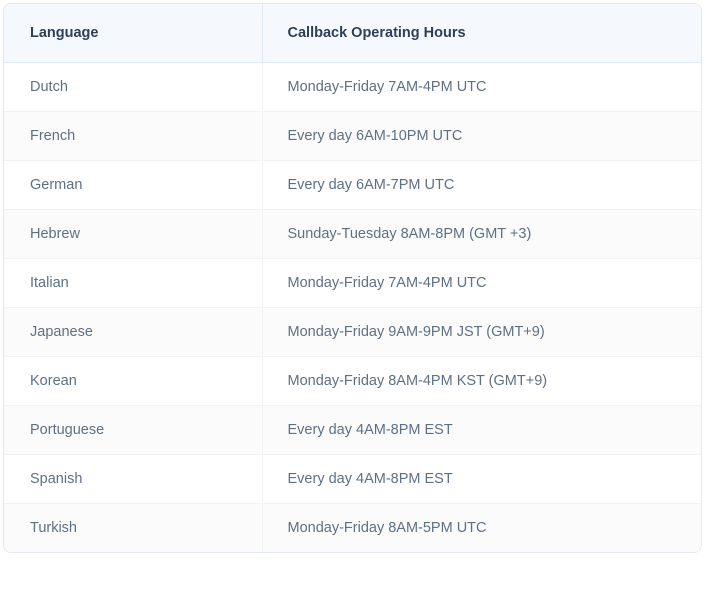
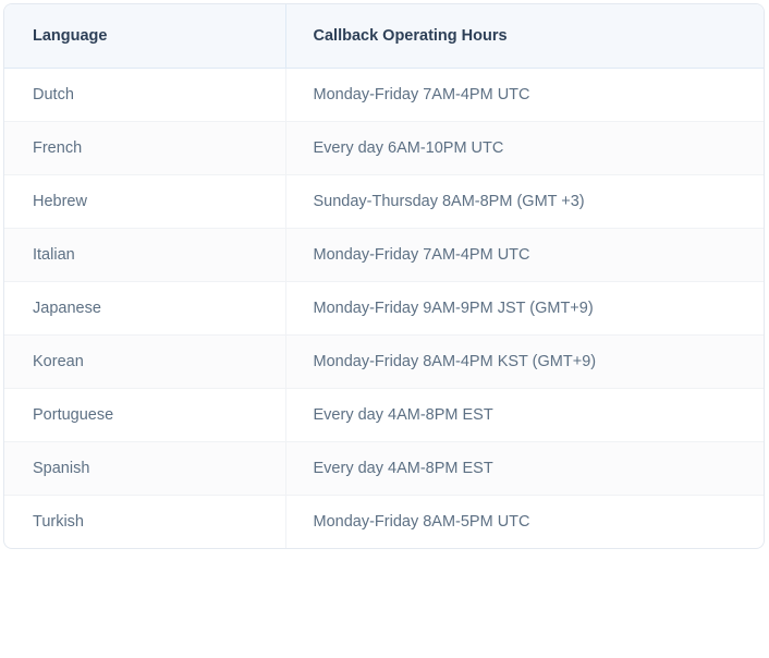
  Language	Callback Operating Hours
  Dutch	Monday-Friday 7AM-4PM UTC
  French	Every day 6AM-10PM UTC
- German	Every day 6AM-7PM UTC
- Hebrew	Sunday-Tuesday 8AM-8PM (GMT +3)
+ Hebrew	Sunday-Thursday 8AM-8PM (GMT +3)
  Italian	Monday-Friday 7AM-4PM UTC
  Japanese	Monday-Friday 9AM-9PM JST (GMT+9)
  Korean	Monday-Friday 8AM-4PM KST (GMT+9)
  Portuguese	Every day 4AM-8PM EST
  Spanish	Every day 4AM-8PM EST
  Turkish	Monday-Friday 8AM-5PM UTC
